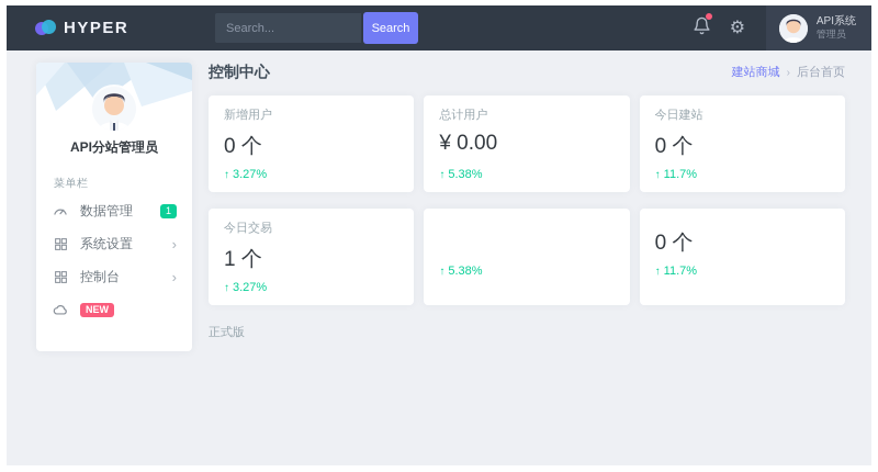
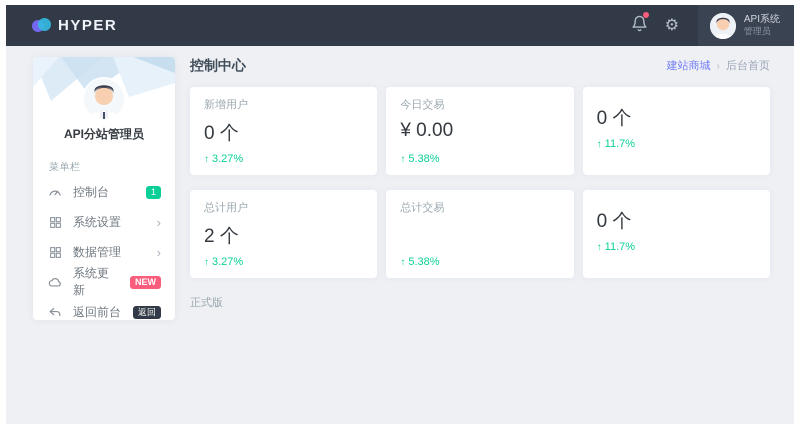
  HYPER
- Search...
- Search
  ⚙
  API系统
  管理员
  API分站管理员
  菜单栏
- 数据管理
+ 控制台
  1
  系统设置
  ›
- 控制台
+ 数据管理
  ›
+ 系统更新
  NEW
+ 返回前台
+ 返回
  控制中心
  建站商城
  ›
  后台首页
  新增用户
  0 个
  ↑
  3.27%
- 总计用户
+ 今日交易
  ¥ 0.00
  ↑
  5.38%
- 今日建站
  0 个
  ↑
  11.7%
- 今日交易
+ 总计用户
- 1 个
+ 2 个
  ↑
  3.27%
+ 总计交易
  ↑
  5.38%
  0 个
  ↑
  11.7%
  正式版
